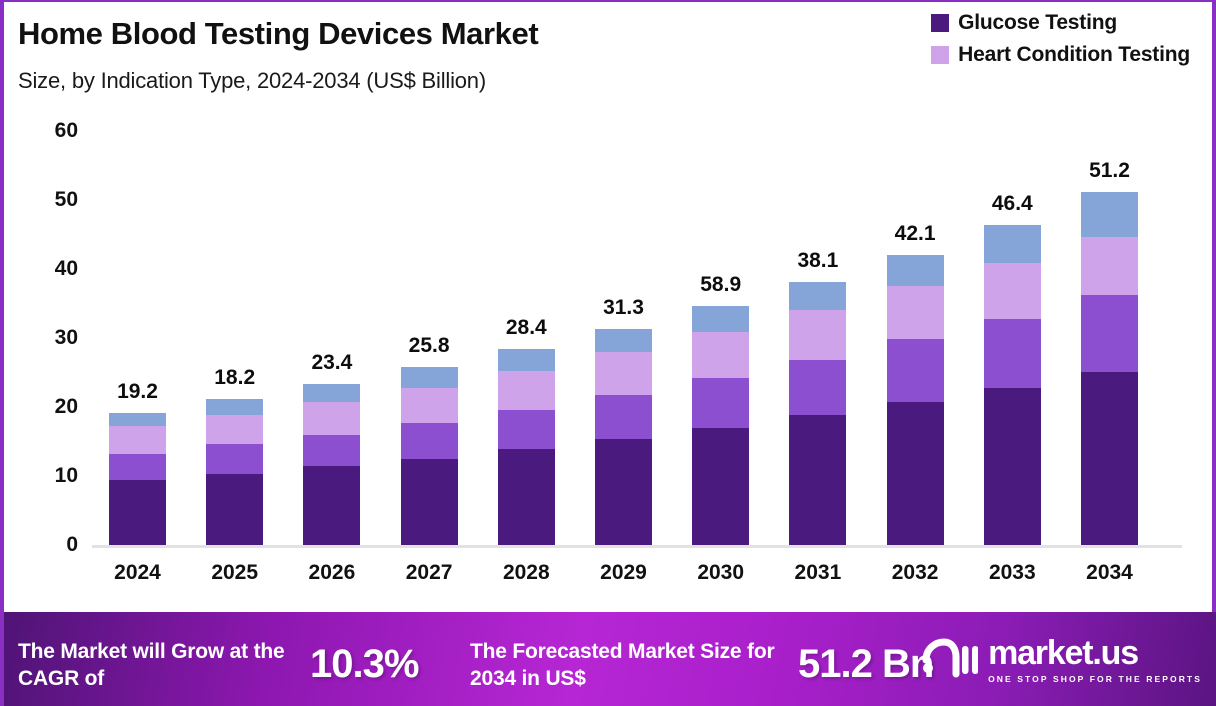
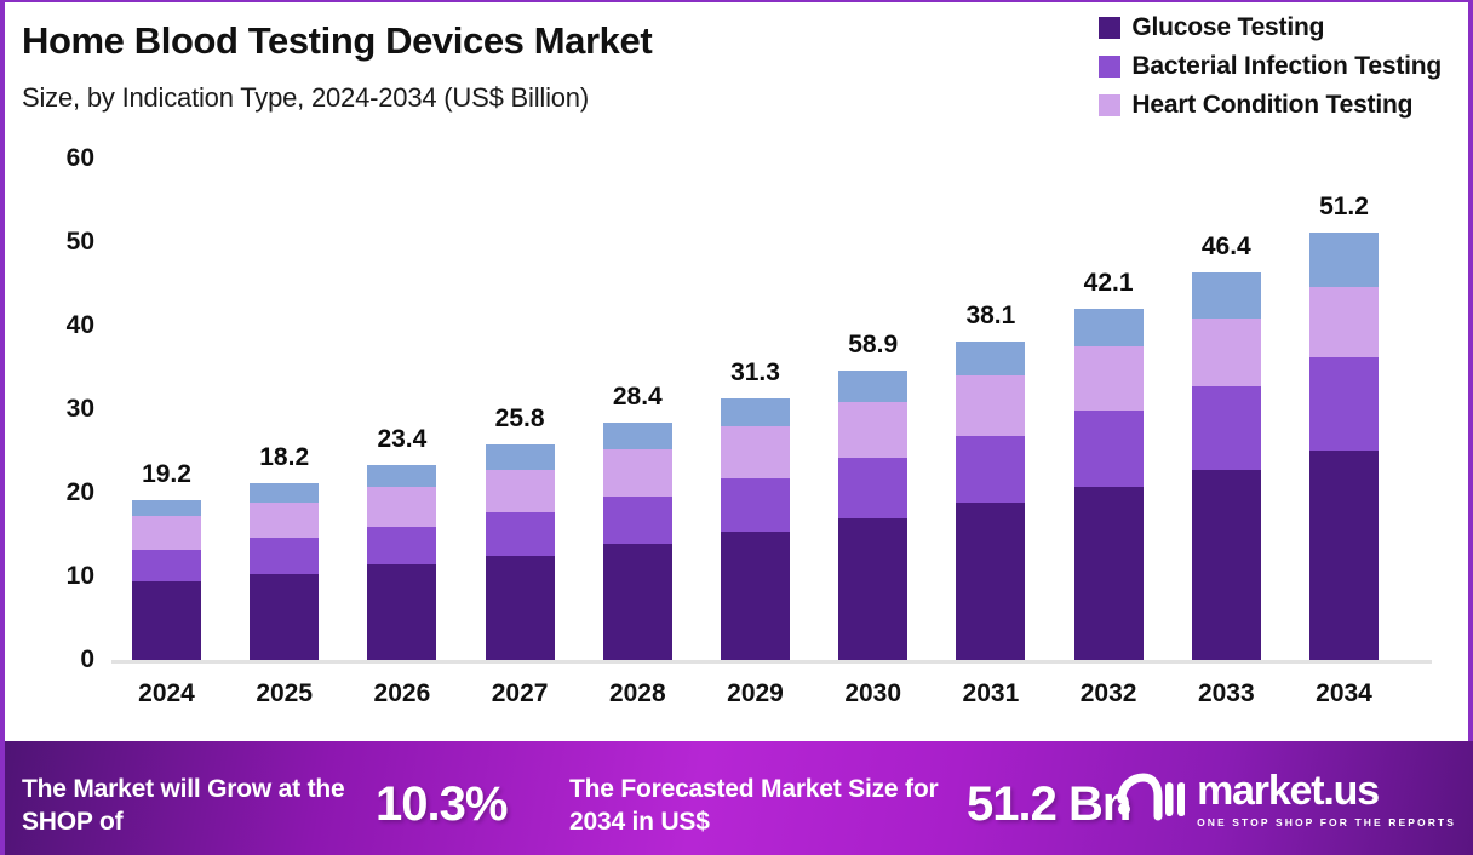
  Home Blood Testing Devices Market
  Size, by Indication Type, 2024-2034 (US$ Billion)
  Glucose Testing
+ Bacterial Infection Testing
  Heart Condition Testing
  0
  10
  20
  30
  40
  50
  60
  19.2
  2024
  18.2
  2025
  23.4
  2026
  25.8
  2027
  28.4
  2028
  31.3
  2029
  58.9
  2030
  38.1
  2031
  42.1
  2032
  46.4
  2033
  51.2
  2034
- The Market will Grow at the CAGR of
+ The Market will Grow at the SHOP of
  10.3%
  The Forecasted Market Size for 2034 in US$
  51.2 Bn
  market.us
  ONE STOP SHOP FOR THE REPORTS
